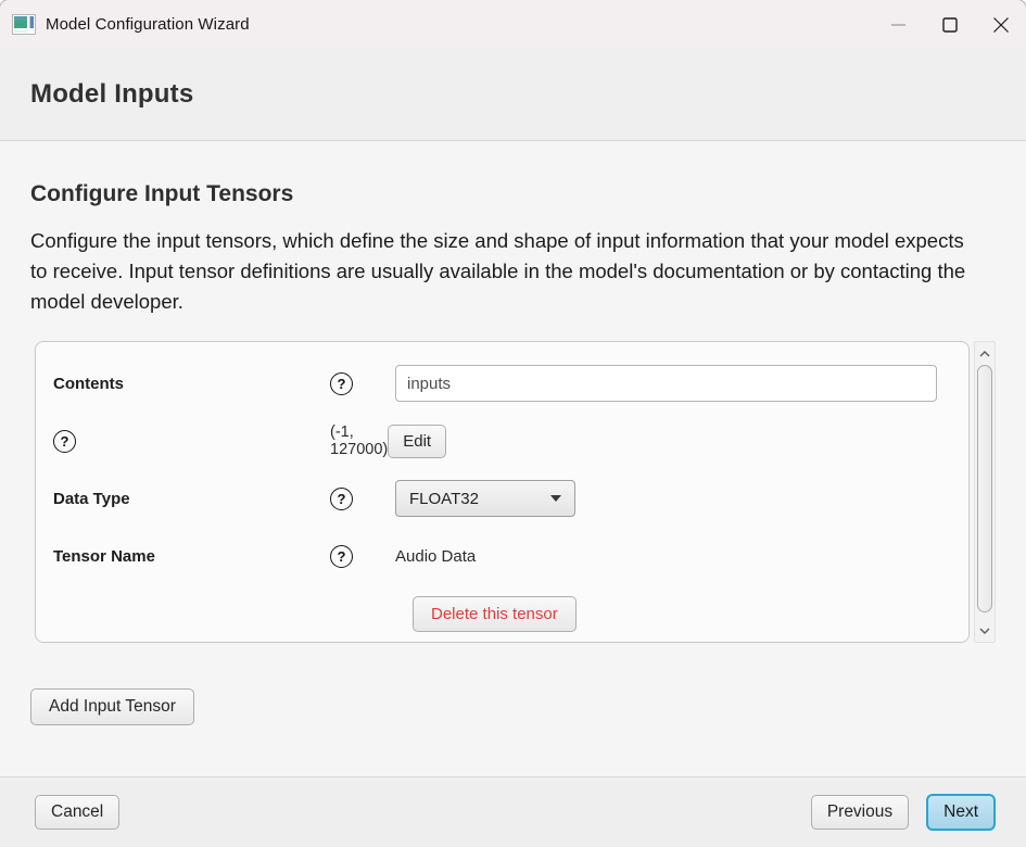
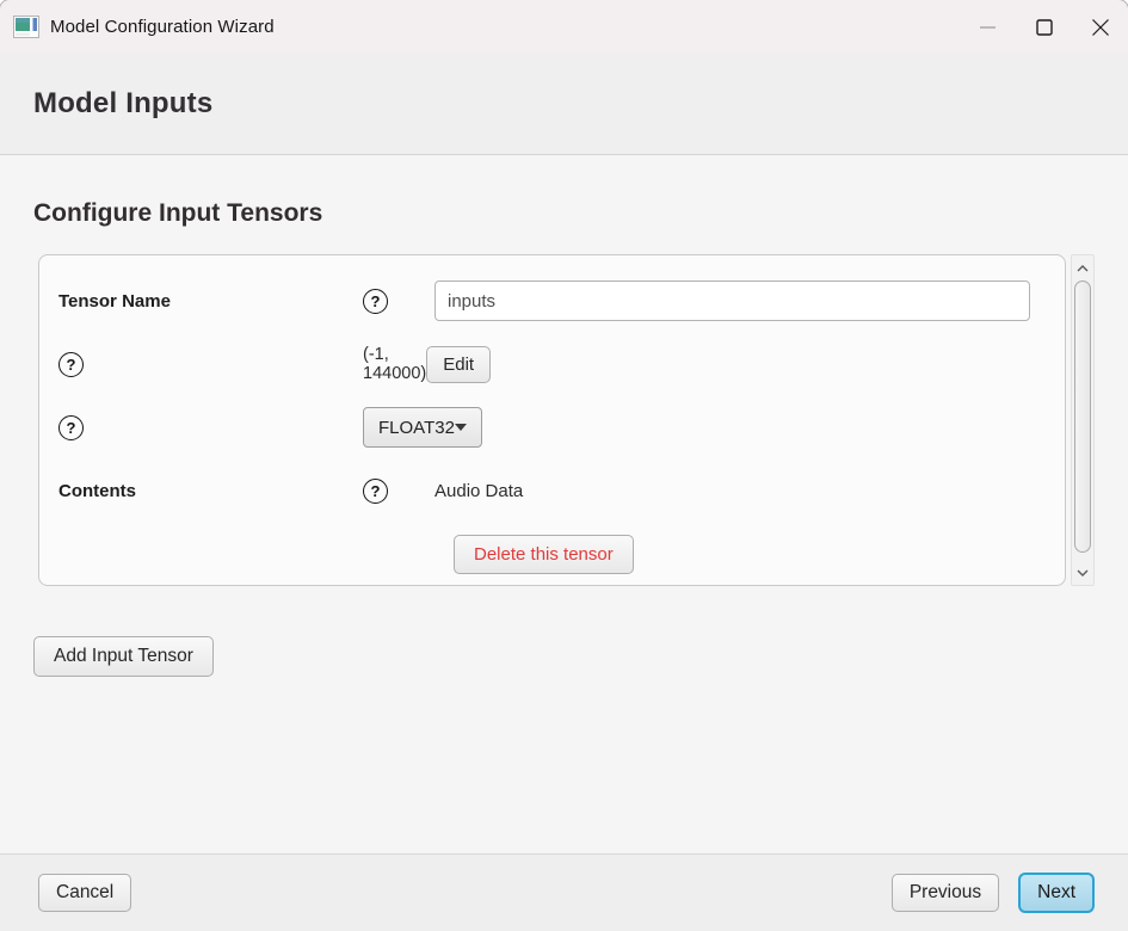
  Model Configuration Wizard
  Model Inputs
  Configure Input Tensors
- Configure the input tensors, which define the size and shape of input information that your model expects to receive. Input tensor definitions are usually available in the model's documentation or by contacting the model developer.
- Contents
+ Tensor Name
  ?
  inputs
  ?
- (-1, 127000)
+ (-1, 144000)
  Edit
- Data Type
  ?
  FLOAT32
- Tensor Name
+ Contents
  ?
  Audio Data
  Delete this tensor
  Add Input Tensor
  Cancel
  Previous
  Next
